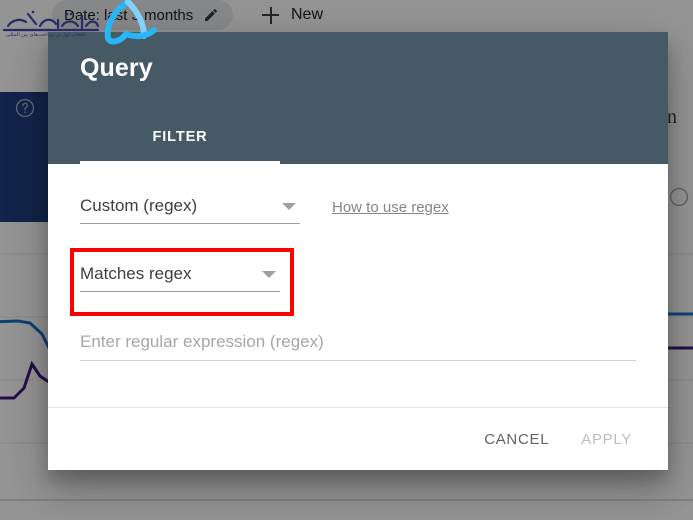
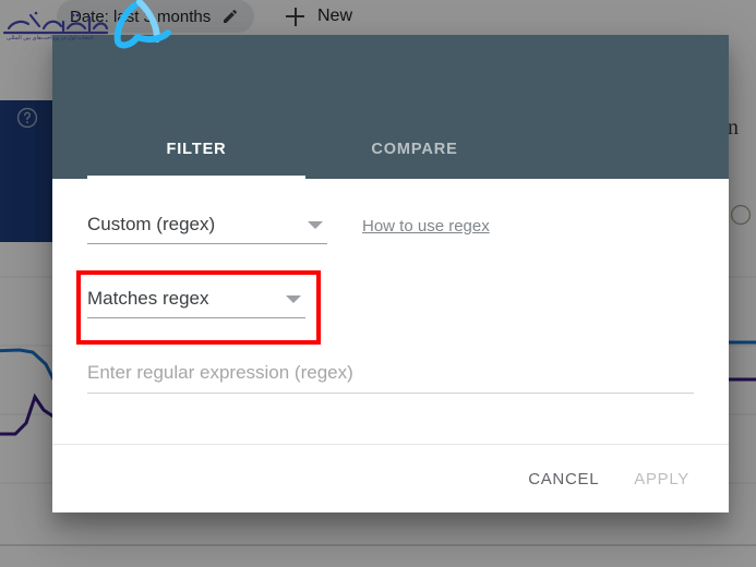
  Date: lst months
  New
  n
- Query
  FILTER
+ COMPARE
  Custom (regex)
  How to use regex
  Matches regex
  Enter regular expression (regex)
  CANCEL
  APPLY
